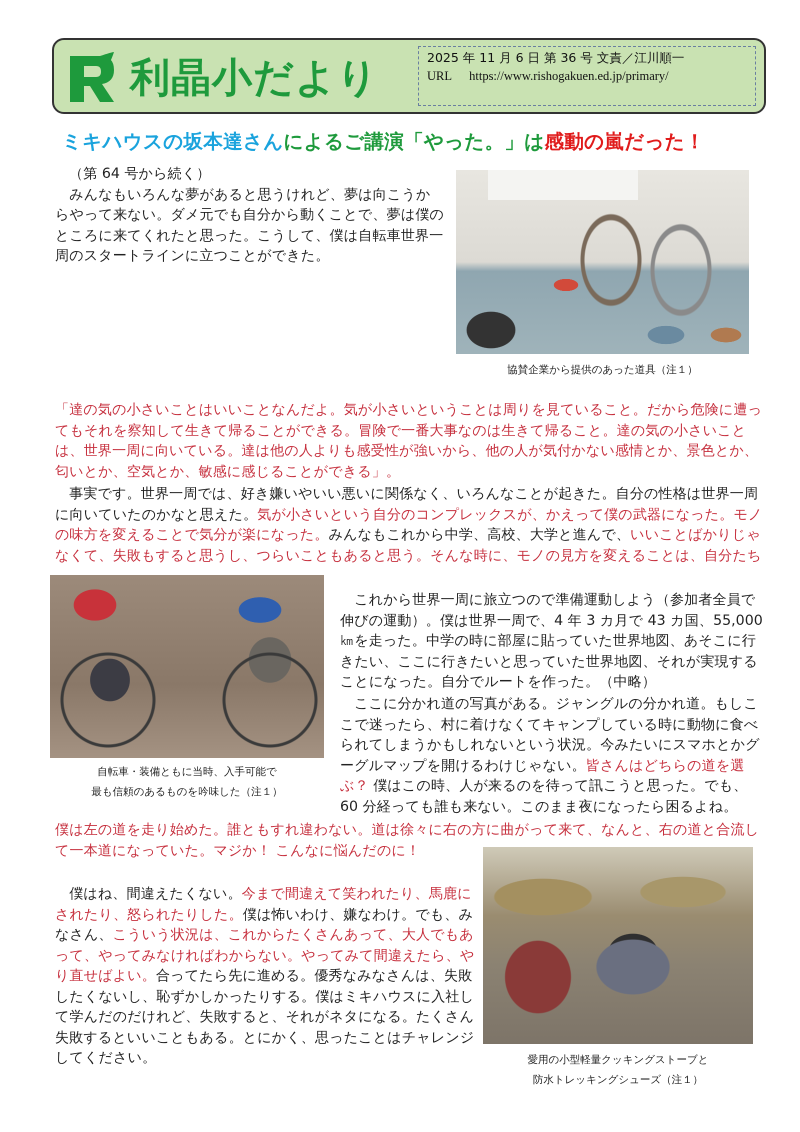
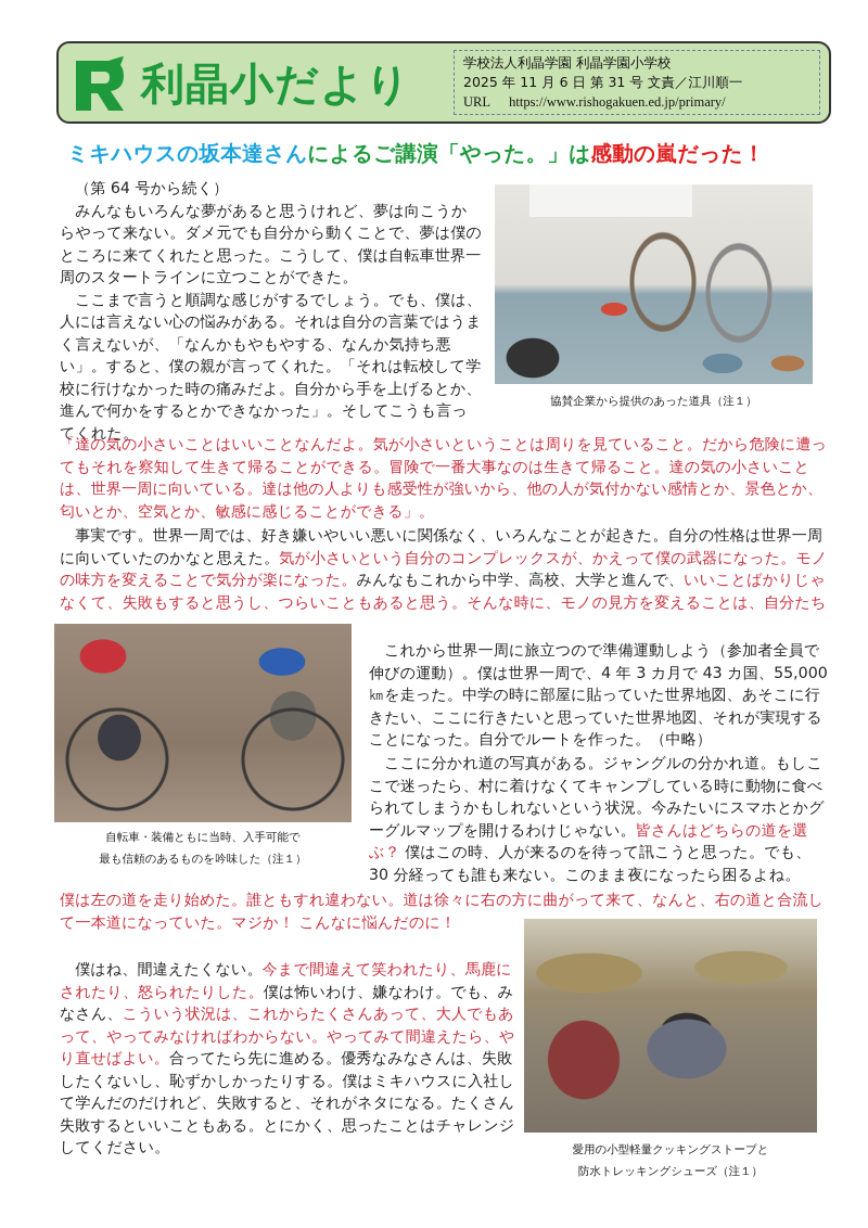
  利晶小だより
+ 学校法人利晶学園 利晶学園小学校
- 2025 年 11 月 6 日 第 36 号 文責／江川順一
+ 2025 年 11 月 6 日 第 31 号 文責／江川順一
  URL https://www.rishogakuen.ed.jp/primary/
  ミキハウスの坂本達さんによるご講演「やった。」は感動の嵐だった！
  （第 64 号から続く）
  みんなもいろんな夢があると思うけれど、夢は向こうからやって来ない。ダメ元でも自分から動くことで、夢は僕のところに来てくれたと思った。こうして、僕は自転車世界一周のスタートラインに立つことができた。
+ ここまで言うと順調な感じがするでしょう。でも、僕は、人には言えない心の悩みがある。それは自分の言葉ではうまく言えないが、「なんかもやもやする、なんか気持ち悪い」。すると、僕の親が言ってくれた。「それは転校して学校に行けなかった時の痛みだよ。自分から手を上げるとか、進んで何かをするとかできなかった」。そしてこうも言ってくれた。
  協賛企業から提供のあった道具（注１）
  「達の気の小さいことはいいことなんだよ。気が小さいということは周りを見ていること。だから危険に遭ってもそれを察知して生きて帰ることができる。冒険で一番大事なのは生きて帰ること。達の気の小さいことは、世界一周に向いている。達は他の人よりも感受性が強いから、他の人が気付かない感情とか、景色とか、匂いとか、空気とか、敏感に感じることができる」。
  事実です。世界一周では、好き嫌いやいい悪いに関係なく、いろんなことが起きた。自分の性格は世界一周に向いていたのかなと思えた。気が小さいという自分のコンプレックスが、かえって僕の武器になった。モノの味方を変えることで気分が楽になった。みんなもこれから中学、高校、大学と進んで、いいことばかりじゃなくて、失敗もすると思うし、つらいこともあると思う。そんな時に、モノの見方を変えることは、自分たち
  自転車・装備ともに当時、入手可能で
  最も信頼のあるものを吟味した（注１）
  これから世界一周に旅立つので準備運動しよう（参加者全員で伸びの運動）。僕は世界一周で、4 年 3 カ月で 43 カ国、55,000 ㎞を走った。中学の時に部屋に貼っていた世界地図、あそこに行きたい、ここに行きたいと思っていた世界地図、それが実現することになった。自分でルートを作った。（中略）
- ここに分かれ道の写真がある。ジャングルの分かれ道。もしここで迷ったら、村に着けなくてキャンプしている時に動物に食べられてしまうかもしれないという状況。今みたいにスマホとかグーグルマップを開けるわけじゃない。皆さんはどちらの道を選ぶ？ 僕はこの時、人が来るのを待って訊こうと思った。でも、60 分経っても誰も来ない。このまま夜になったら困るよね。
+ ここに分かれ道の写真がある。ジャングルの分かれ道。もしここで迷ったら、村に着けなくてキャンプしている時に動物に食べられてしまうかもしれないという状況。今みたいにスマホとかグーグルマップを開けるわけじゃない。皆さんはどちらの道を選ぶ？ 僕はこの時、人が来るのを待って訊こうと思った。でも、30 分経っても誰も来ない。このまま夜になったら困るよね。
  僕は左の道を走り始めた。誰ともすれ違わない。道は徐々に右の方に曲がって来て、なんと、右の道と合流して一本道になっていた。マジか！ こんなに悩んだのに！
  愛用の小型軽量クッキングストーブと
  防水トレッキングシューズ（注１）
  僕はね、間違えたくない。今まで間違えて笑われたり、馬鹿にされたり、怒られたりした。僕は怖いわけ、嫌なわけ。でも、みなさん、こういう状況は、これからたくさんあって、大人でもあって、やってみなければわからない。やってみて間違えたら、やり直せばよい。合ってたら先に進める。優秀なみなさんは、失敗したくないし、恥ずかしかったりする。僕はミキハウスに入社して学んだのだけれど、失敗すると、それがネタになる。たくさん失敗するといいこともある。とにかく、思ったことはチャレンジしてください。
